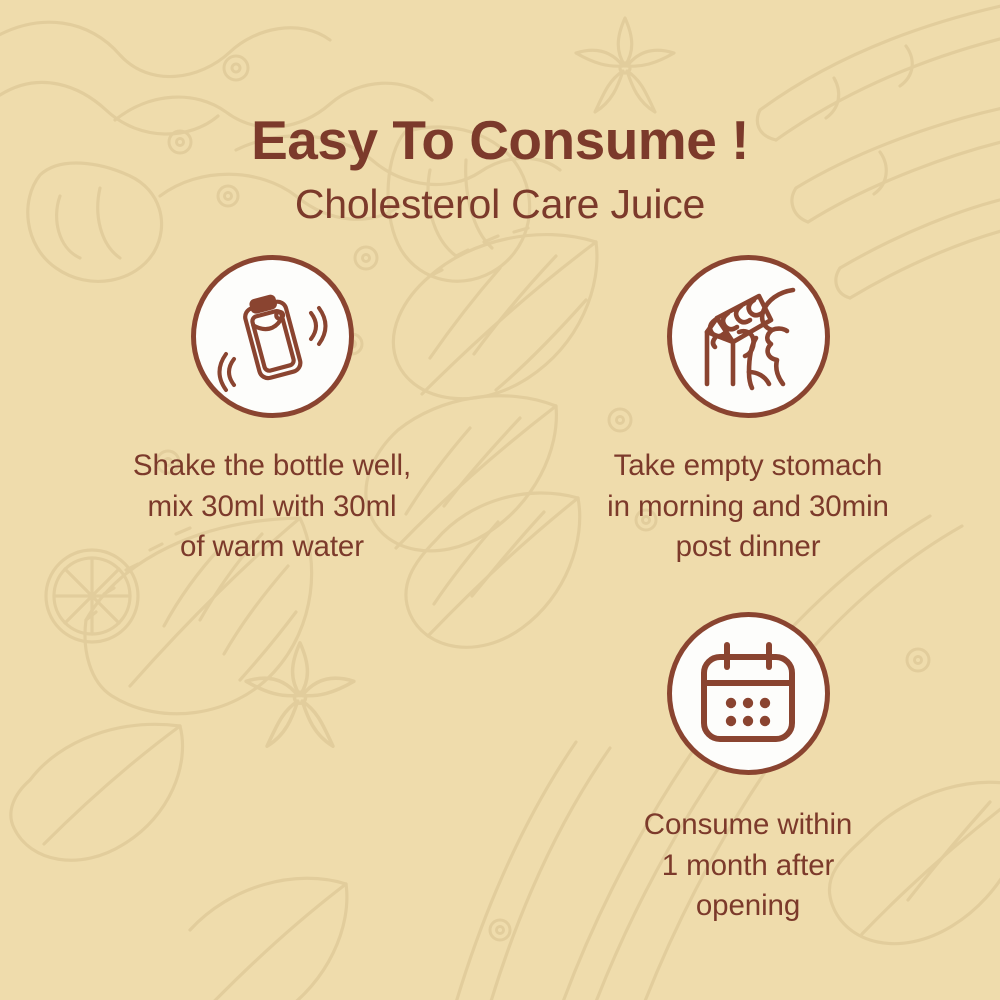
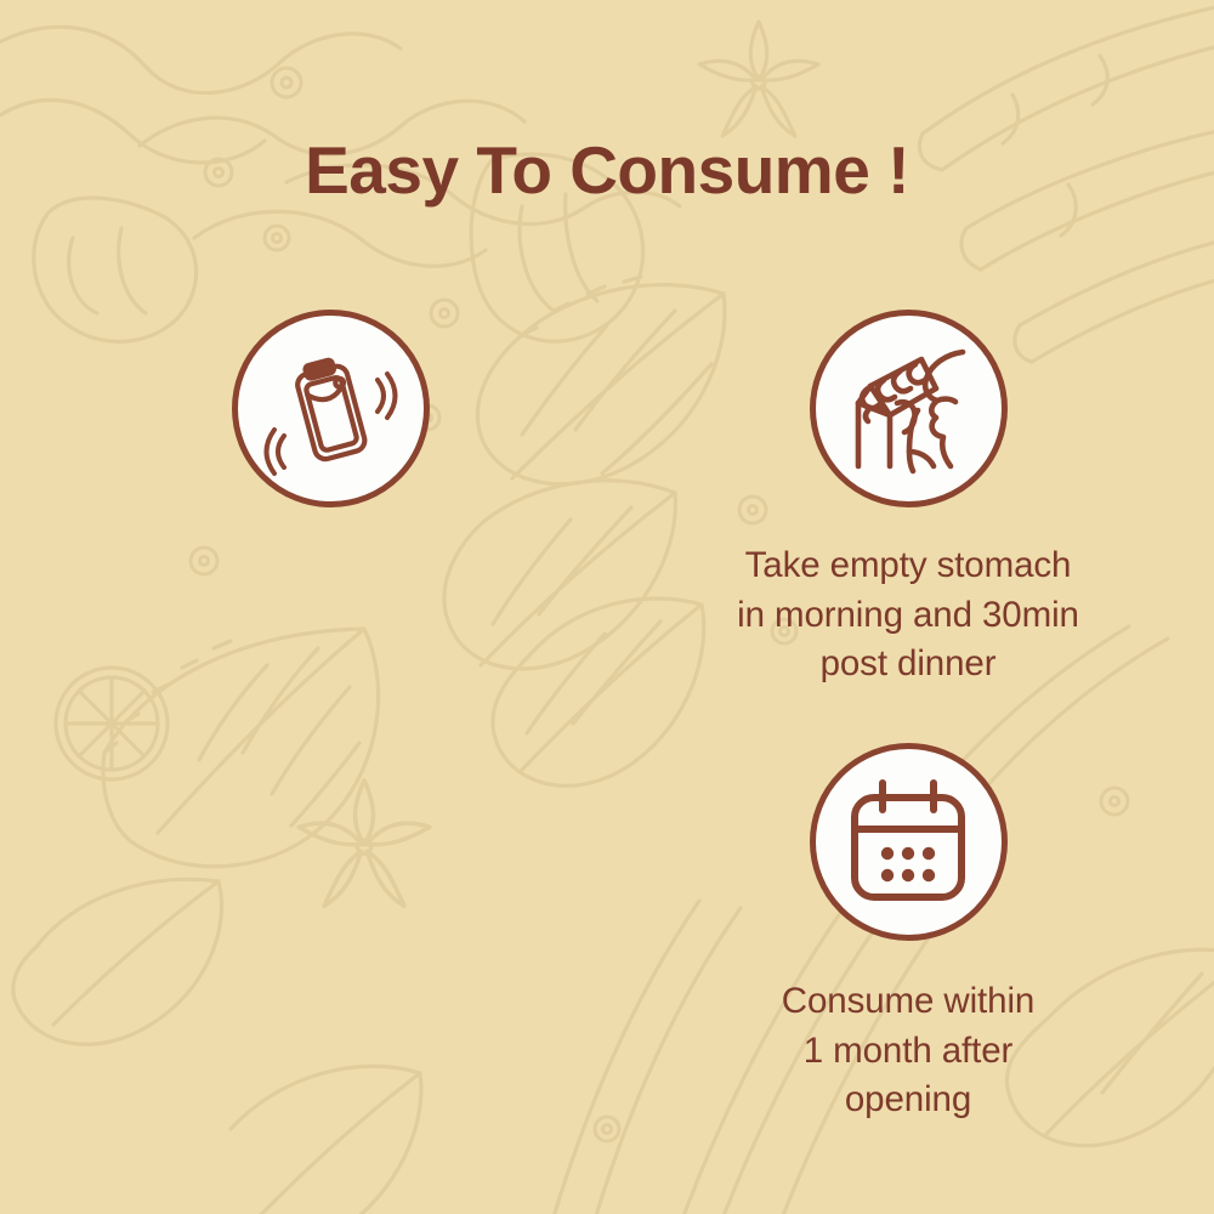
  Easy To Consume !
- Cholesterol Care Juice
- Shake the bottle well,
- mix 30ml with 30ml
- of warm water
  Take empty stomach
  in morning and 30min
  post dinner
  Consume within
  1 month after
  opening
